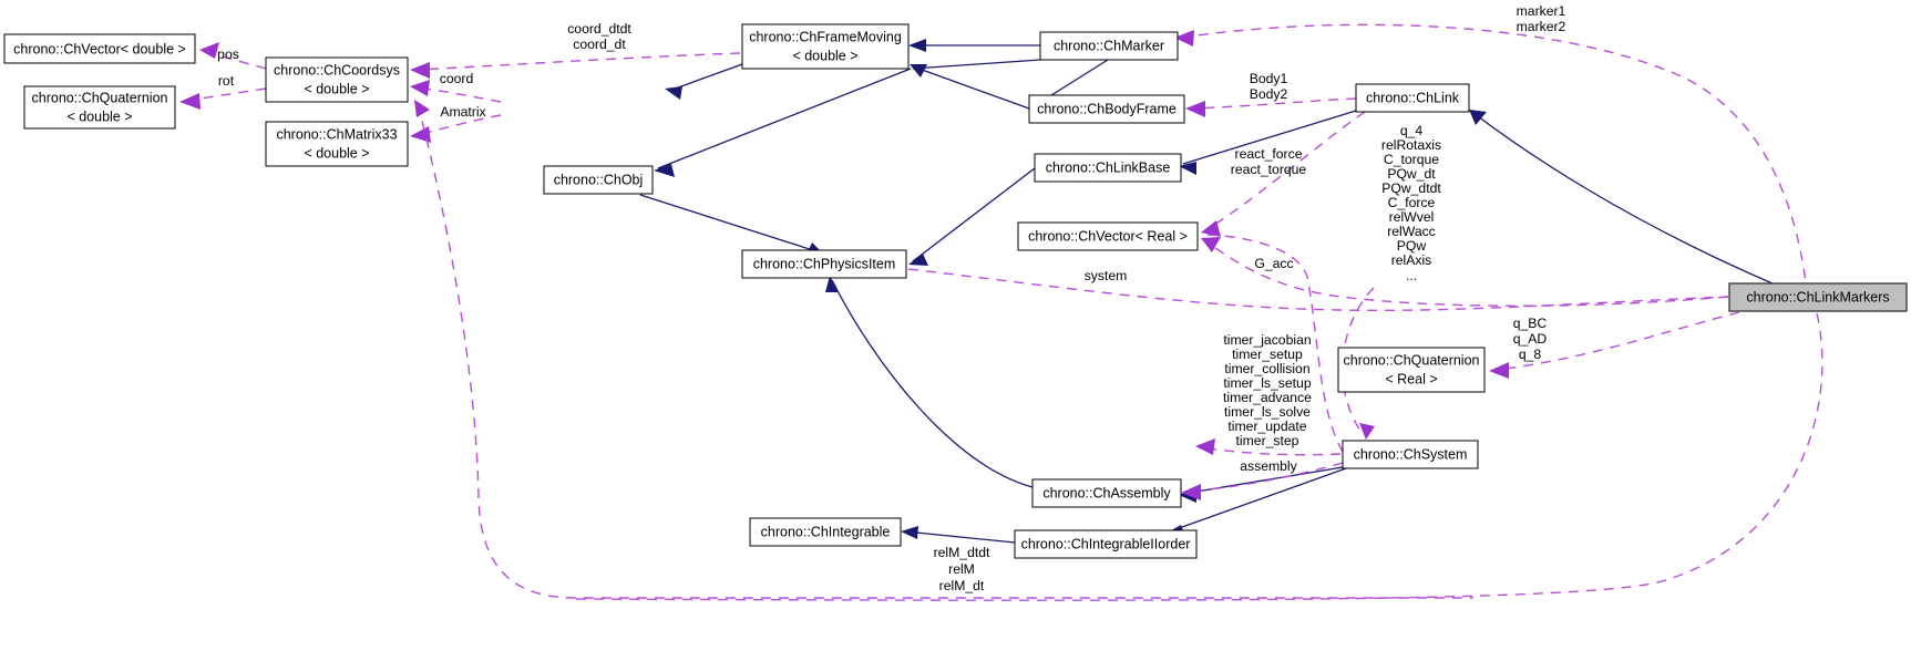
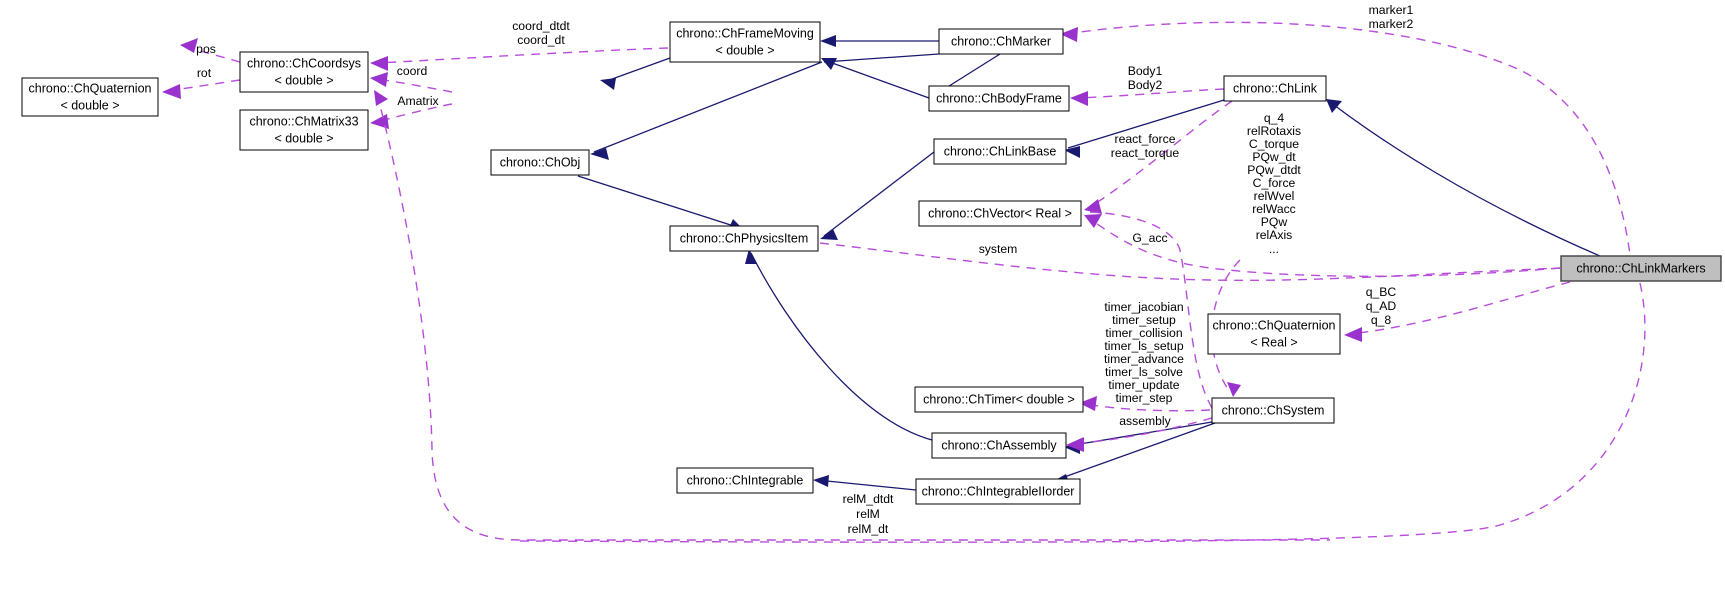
- chrono::ChVector< double >
  chrono::ChQuaternion
  < double >
  chrono::ChCoordsys
  < double >
  chrono::ChMatrix33
  < double >
  chrono::ChFrameMoving
  < double >
  chrono::ChMarker
  chrono::ChBodyFrame
  chrono::ChObj
  chrono::ChLinkBase
  chrono::ChVector< Real >
  chrono::ChPhysicsItem
  chrono::ChLink
  chrono::ChQuaternion
  < Real >
+ chrono::ChTimer< double >
  chrono::ChAssembly
  chrono::ChSystem
  chrono::ChIntegrable
  chrono::ChIntegrableIIorder
  chrono::ChLinkMarkers
  pos
  rot
  coord_dtdt
  coord_dt
  coord
  Amatrix
  marker1
  marker2
  Body1
  Body2
  react_force
  react_torque
  q_4
  relRotaxis
  C_torque
  PQw_dt
  PQw_dtdt
  C_force
  relWvel
  relWacc
  PQw
  relAxis
  ...
  G_acc
  system
  q_BC
  q_AD
  q_8
  timer_jacobian
  timer_setup
  timer_collision
  timer_ls_setup
  timer_advance
  timer_ls_solve
  timer_update
  timer_step
  assembly
  relM_dtdt
  relM
  relM_dt
